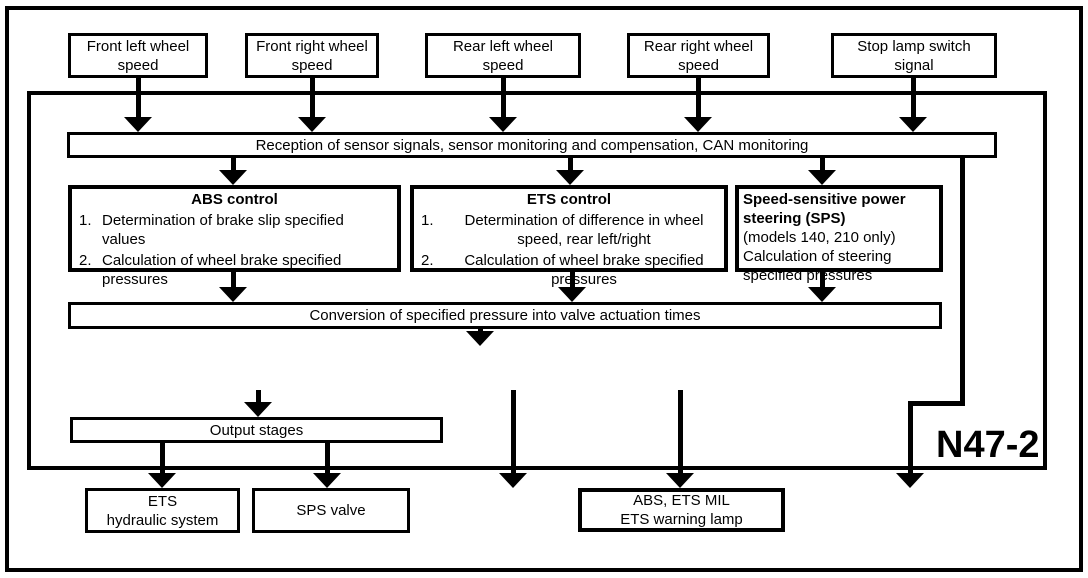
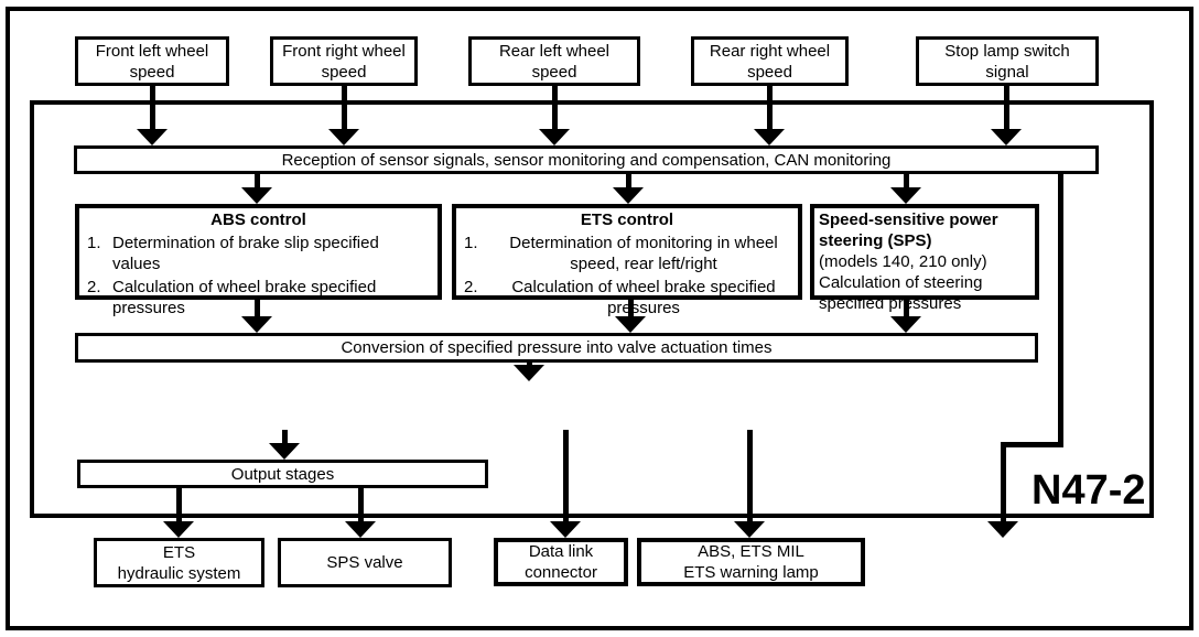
  N47-2
  Front left wheel
  speed
  Front right wheel
  speed
  Rear left wheel
  speed
  Rear right wheel
  speed
  Stop lamp switch
  signal
  Reception of sensor signals, sensor monitoring and compensation, CAN monitoring
  ABS control
  1.
  Determination of brake slip specified
  values
  2.
  Calculation of wheel brake specified
  pressures
  ETS control
  1.
- Determination of difference in wheel
+ Determination of monitoring in wheel
  speed, rear left/right
  2.
  Calculation of wheel brake specified
  pressures
  Speed-sensitive power
  steering (SPS)
  (models 140, 210 only)
  Calculation of steering
  specified prssures
  Conversion of specified pressure into valve actuation times
  Output stages
  ETS
  hydraulic system
  SPS valve
+ Data link
+ connector
  ABS, ETS MIL
  ETS warning lamp
